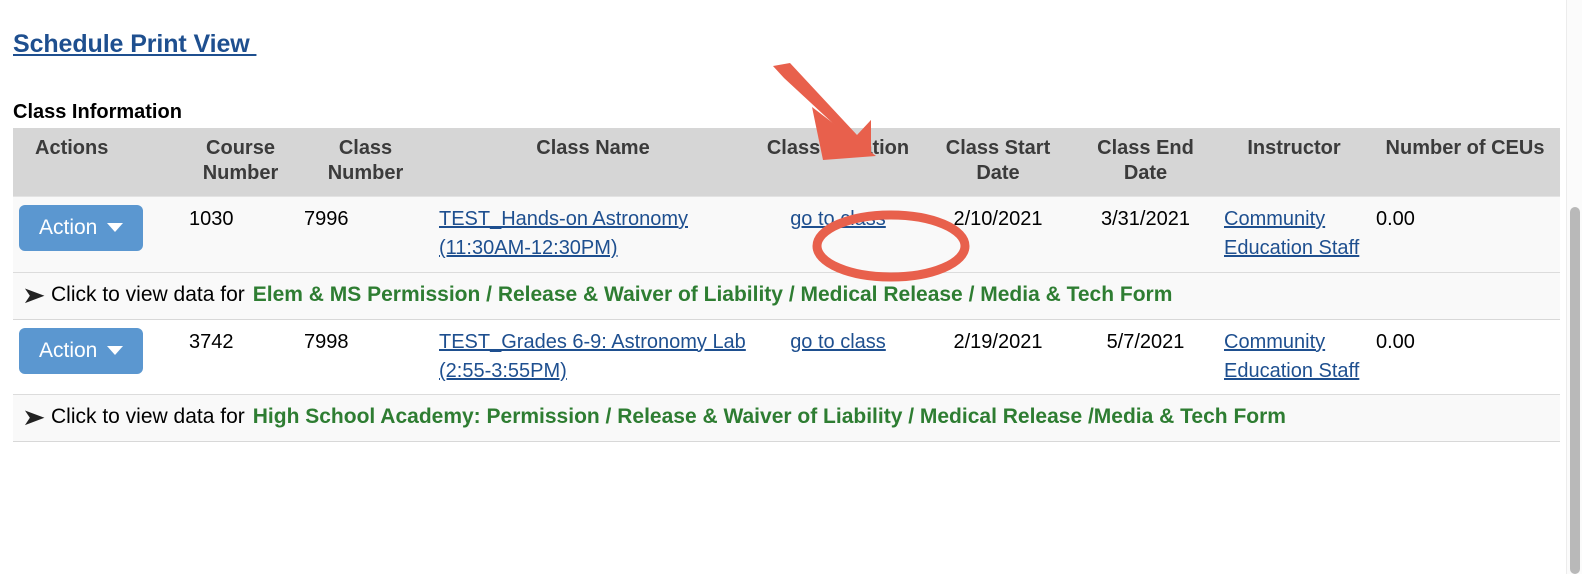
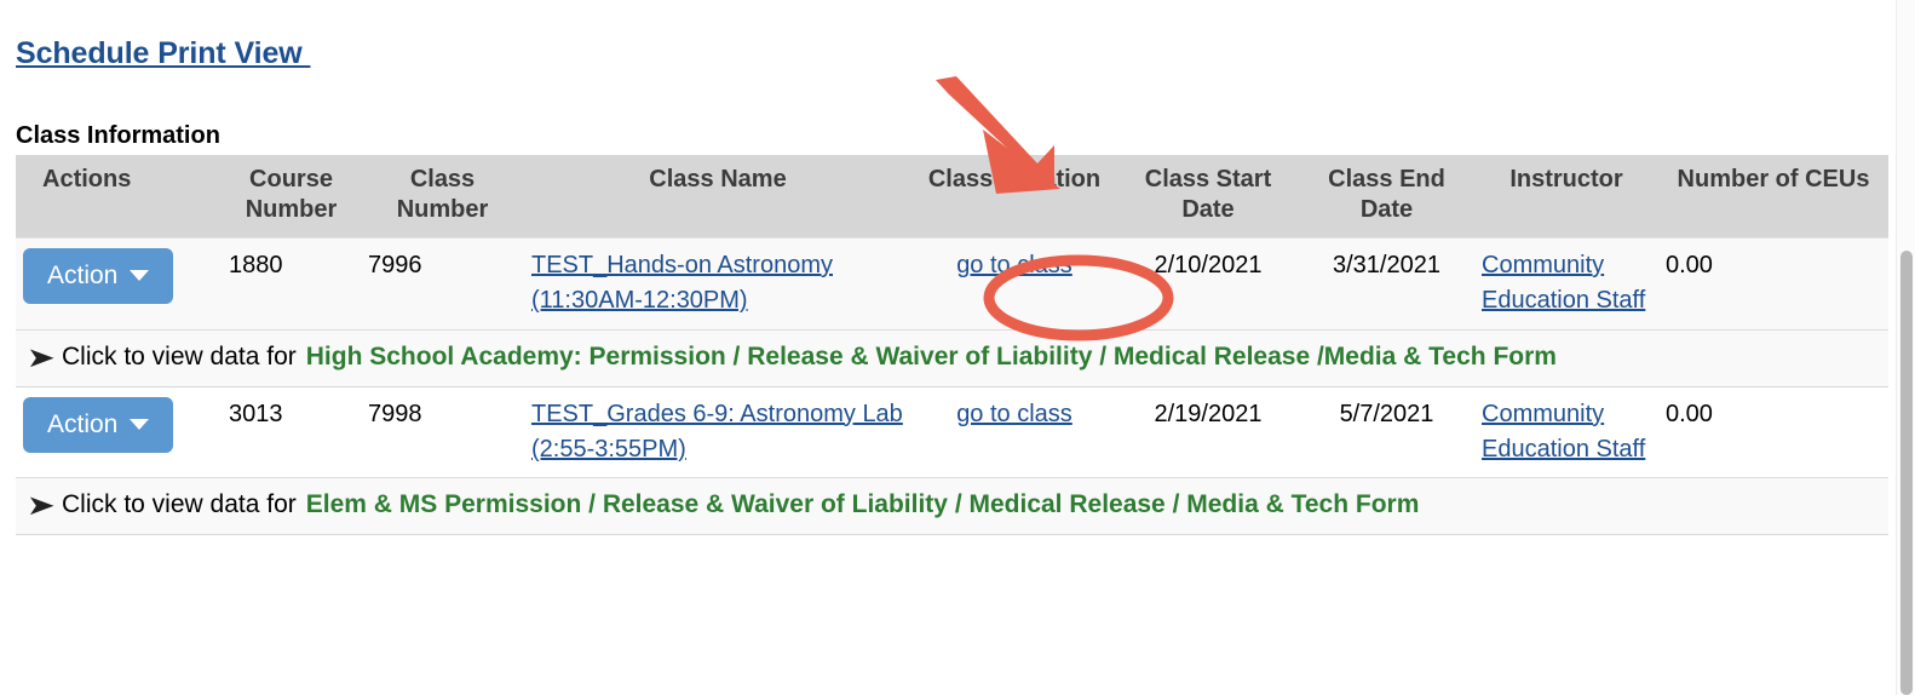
  Schedule Print View
  Class Information
  Actions	Course Number	Class Number	Class Name	Classtion	Class Start Date	Class End Date	Instructor	Number of CEUs
- Action	1030	7996	TEST_Hands-on Astronomy (11:30AM-12:30PM)	go to	2/10/2021	3/31/2021	Community Education Staff	0.00
+ Action	1880	7996	TEST_Hands-on Astronomy (11:30AM-12:30PM)	go to	2/10/2021	3/31/2021	Community Education Staff	0.00
- ➤ Click to view data for Elem & MS Permission / Release & Waiver of Liability / Medical Release / Media & Tech Form
+ ➤ Click to view data for High School Academy: Permission / Release & Waiver of Liability / Medical Release /Media & Tech Form
- Action	3742	7998	TEST_Grades 6-9: Astronomy Lab (2:55-3:55PM)	go to class	2/19/2021	5/7/2021	Community Education Staff	0.00
+ Action	3013	7998	TEST_Grades 6-9: Astronomy Lab (2:55-3:55PM)	go to class	2/19/2021	5/7/2021	Community Education Staff	0.00
- ➤ Click to view data for High School Academy: Permission / Release & Waiver of Liability / Medical Release /Media & Tech Form
+ ➤ Click to view data for Elem & MS Permission / Release & Waiver of Liability / Medical Release / Media & Tech Form
